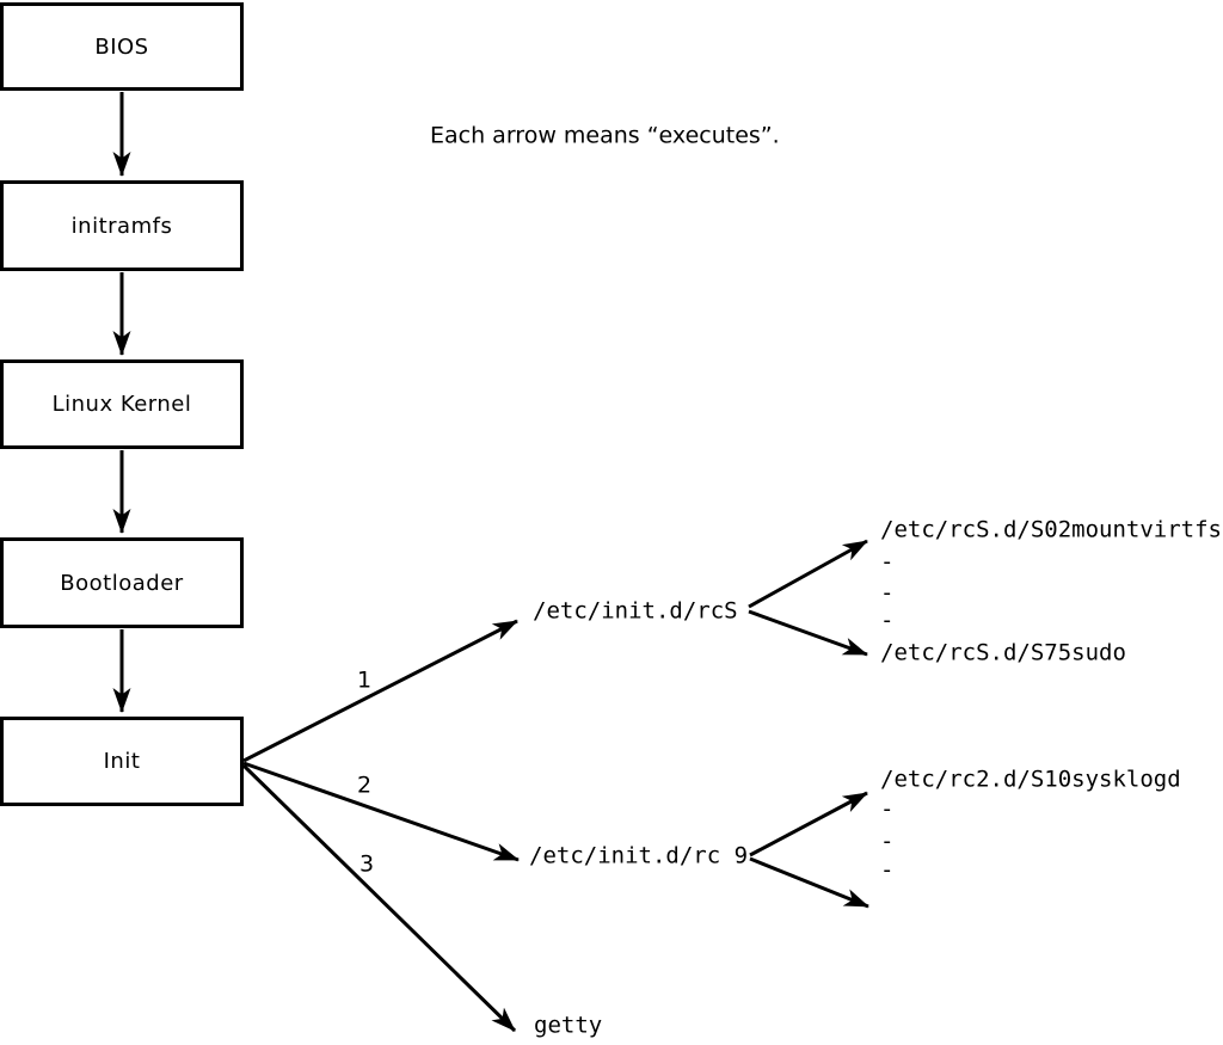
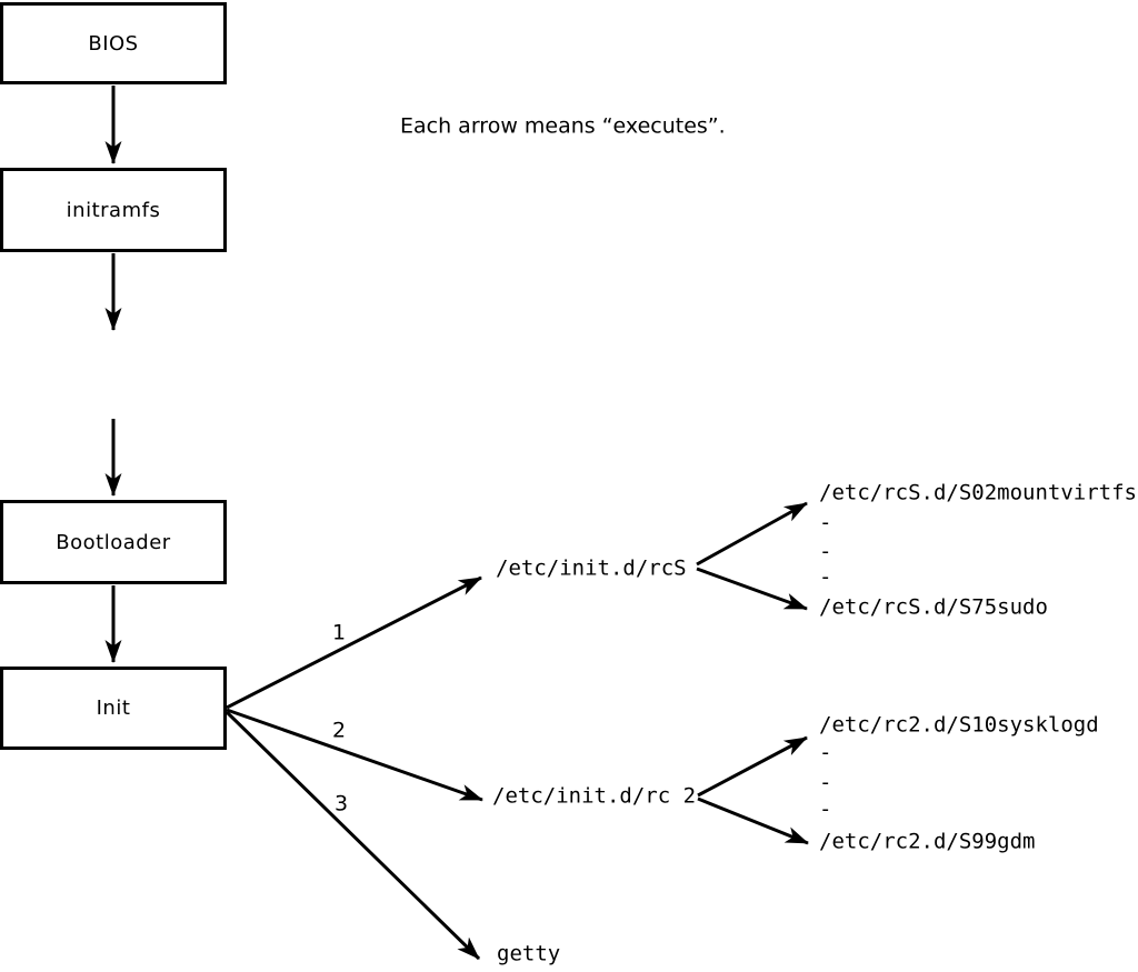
  BIOS
  initramfs
- Linux Kernel
  Bootloader
  Init
  Each arrow means “executes”.
  1
  2
  3
  /etc/init.d/rcS
- /etc/init.d/rc 9
+ /etc/init.d/rc 2
  getty
  /etc/rcS.d/S02mountvirtfs
  -
  -
  -
  /etc/rcS.d/S75sudo
  /etc/rc2.d/S10sysklogd
  -
  -
  -
+ /etc/rc2.d/S99gdm
